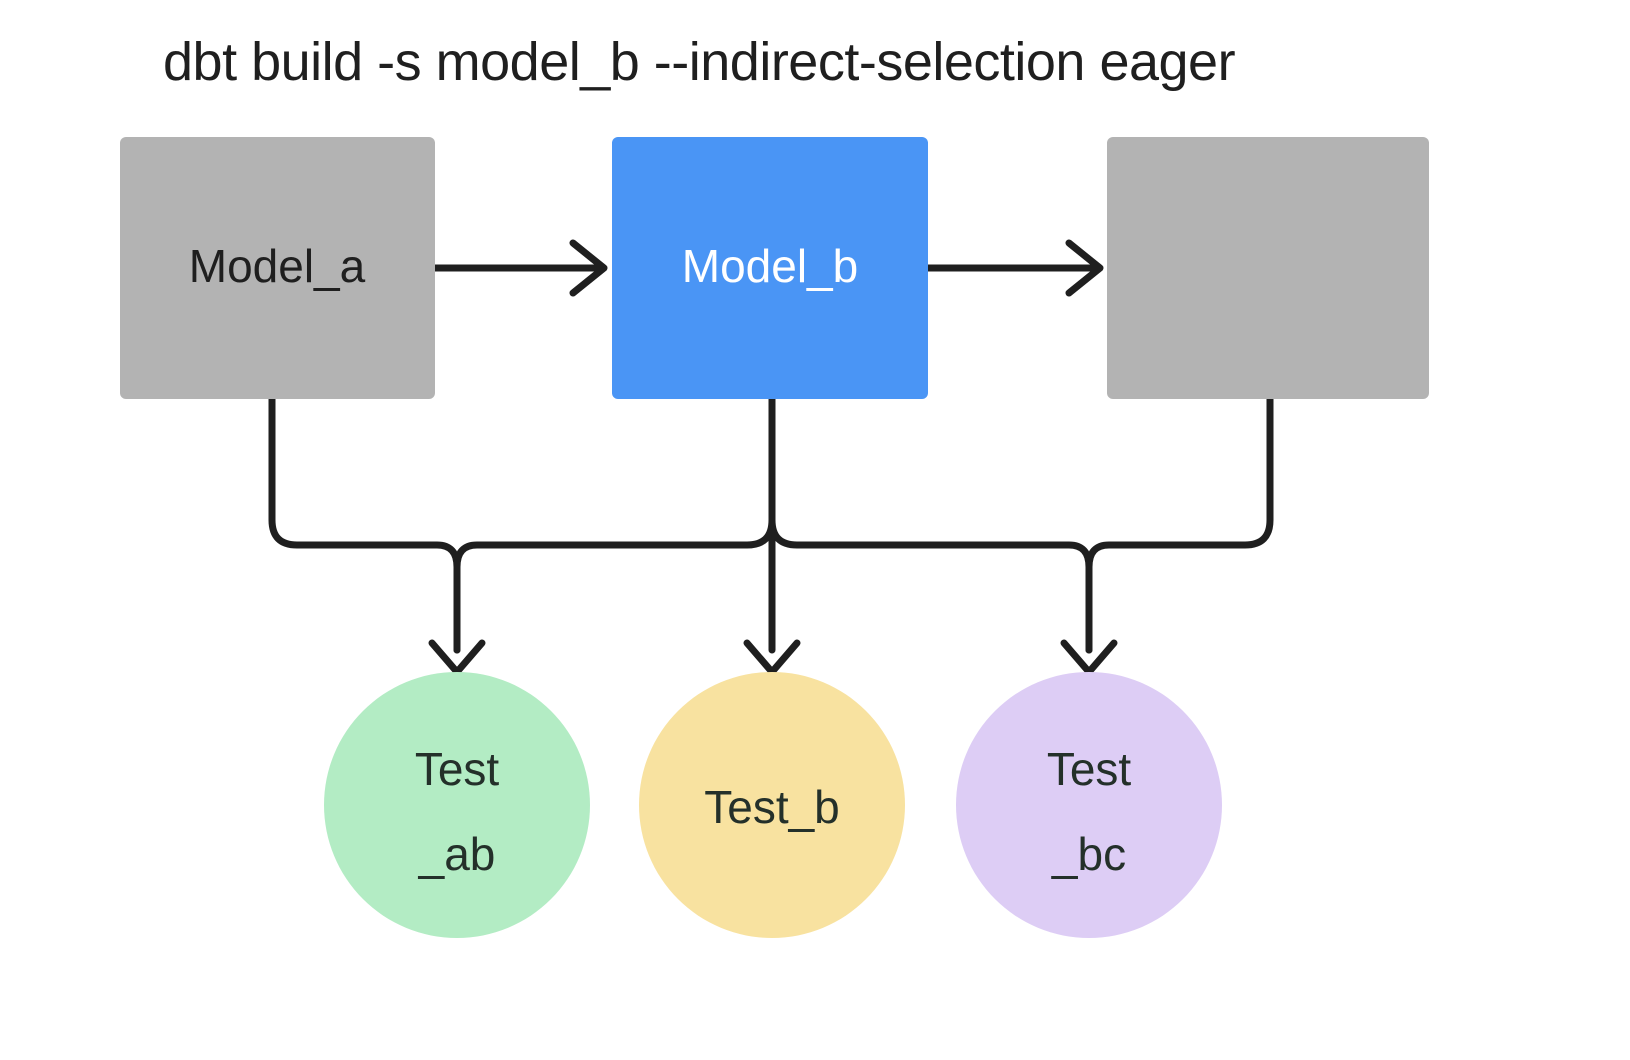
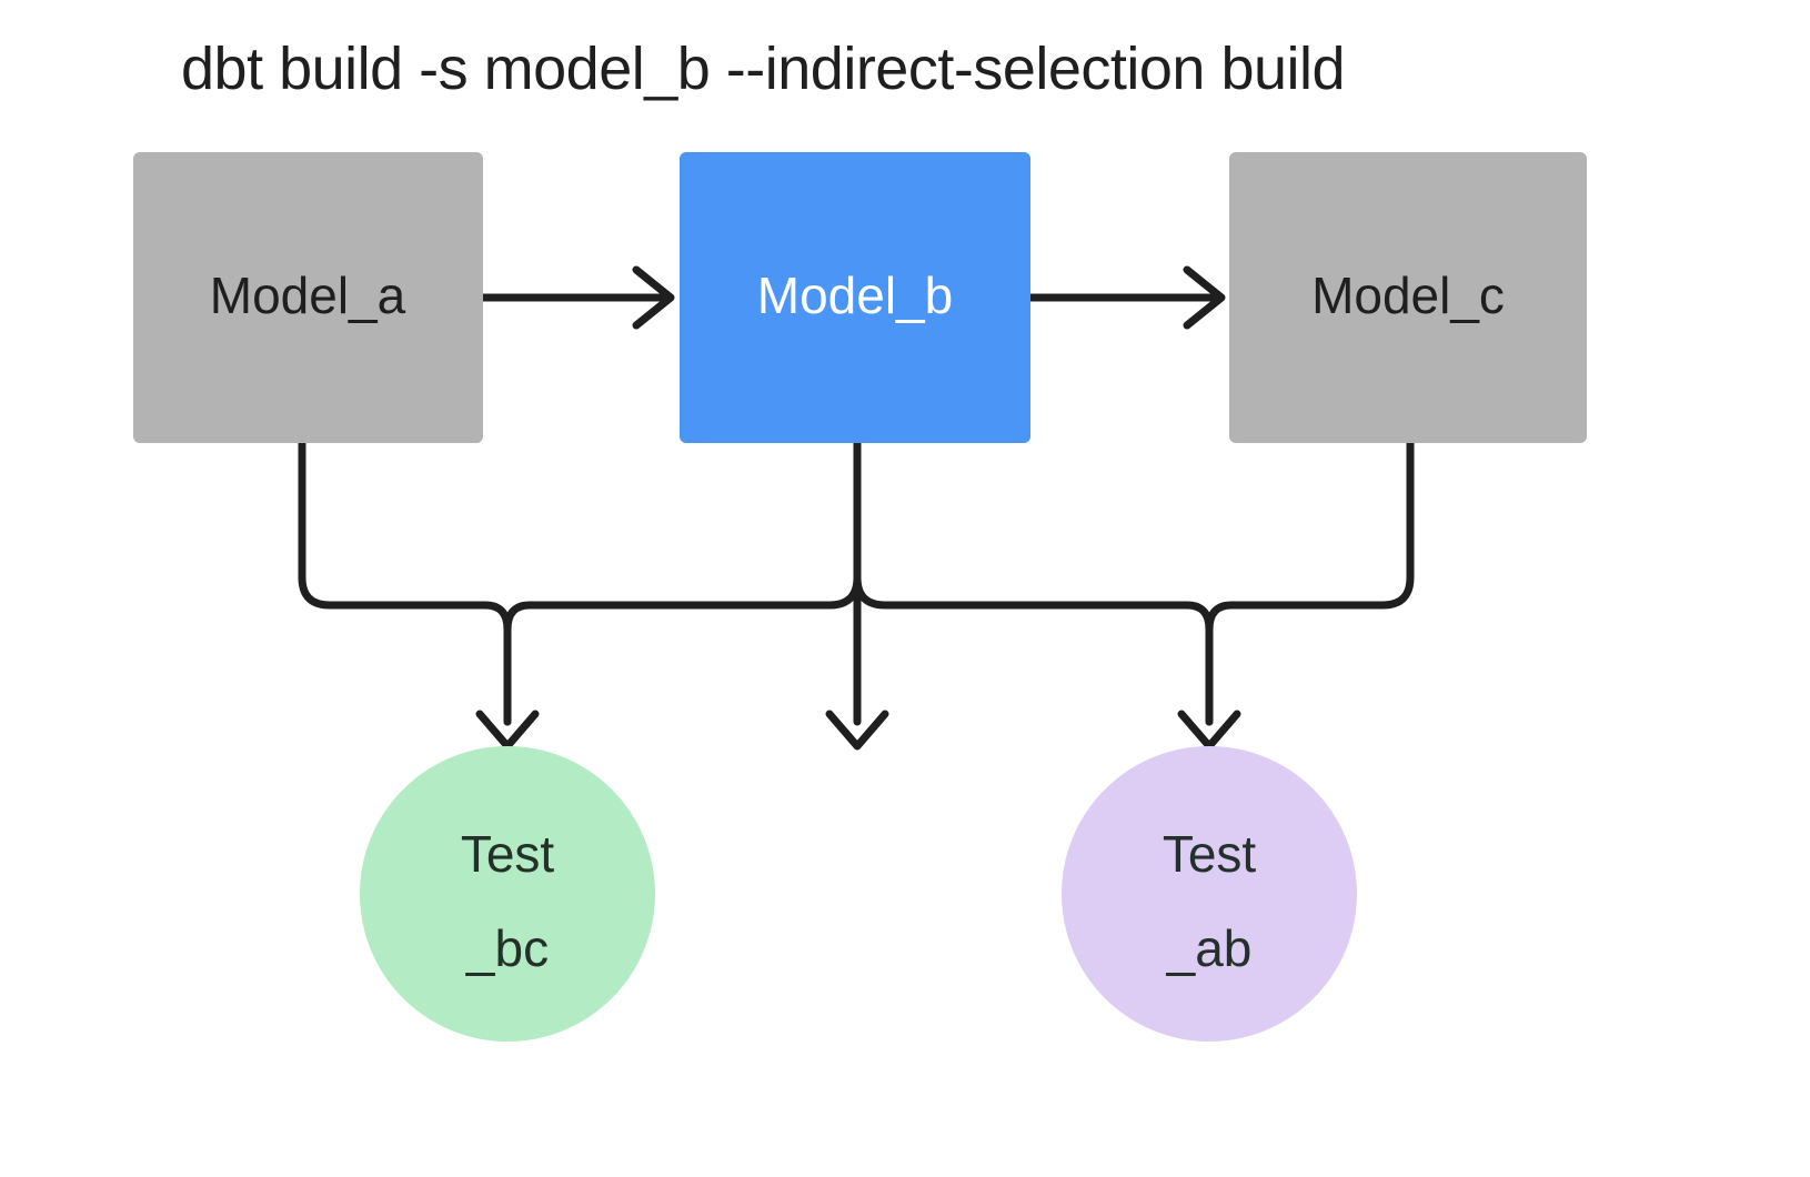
- dbt build -s model_b --indirect-selection eager
+ dbt build -s model_b --indirect-selection build
  Model_a
  Model_b
+ Model_c
  Test
- _ab
+ _bc
- Test_b
  Test
- _bc
+ _ab
